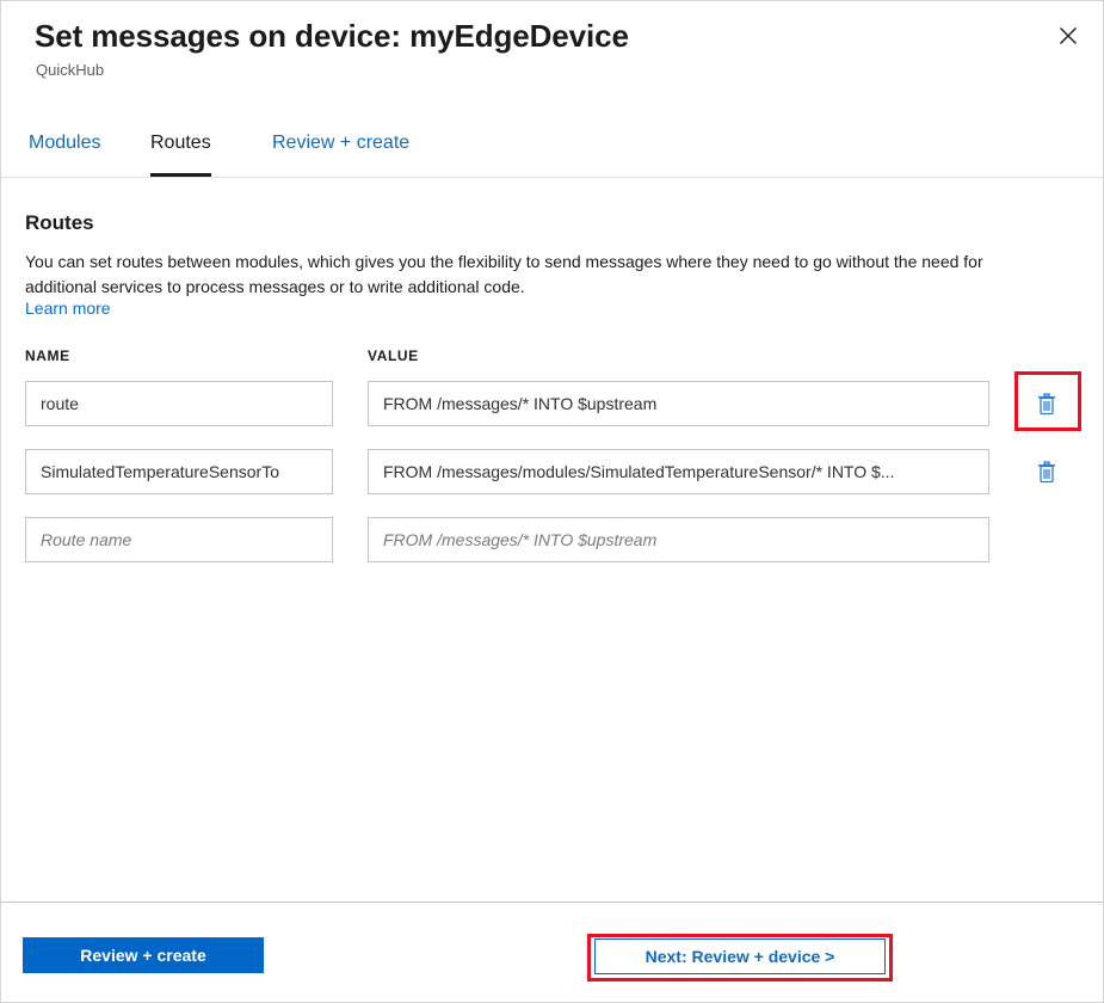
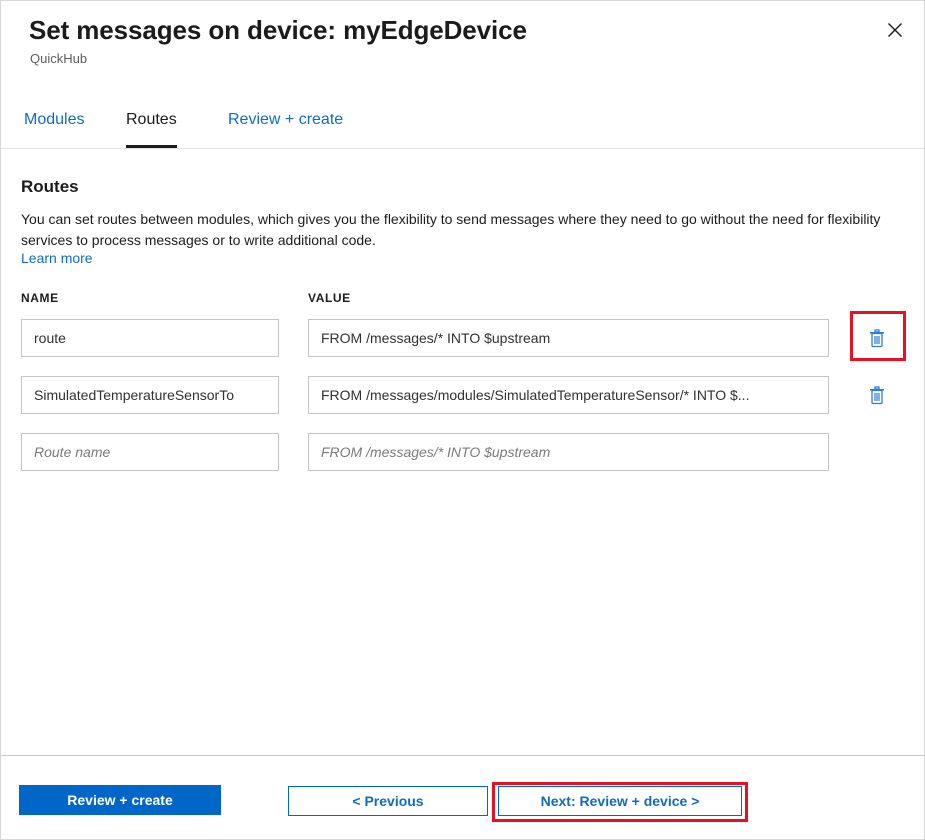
  Set messages on device: myEdgeDevice
  QuickHub
  Modules
  Routes
  Review + create
  Routes
- You can set routes between modules, which gives you the flexibility to send messages where they need to go without the need for additional services to process messages or to write additional code.
+ You can set routes between modules, which gives you the flexibility to send messages where they need to go without the need for flexibility services to process messages or to write additional code.
  Learn more
  NAME
  VALUE
  route
  FROM /messages/* INTO $upstream
  SimulatedTemperatureSensorTo
  FROM /messages/modules/SimulatedTemperatureSensor/* INTO $...
  Route name
  FROM /messages/* INTO $upstream
  Review + create
+ < Previous
  Next: Review + device >
